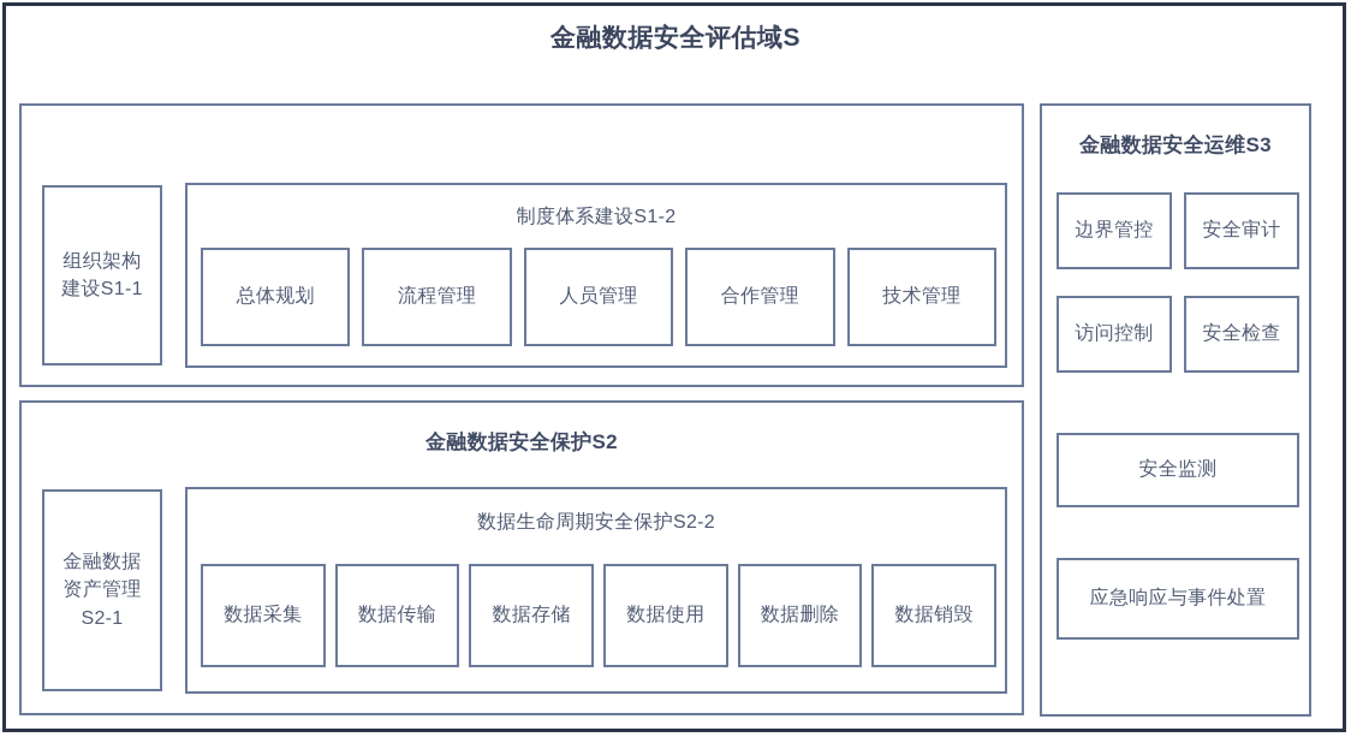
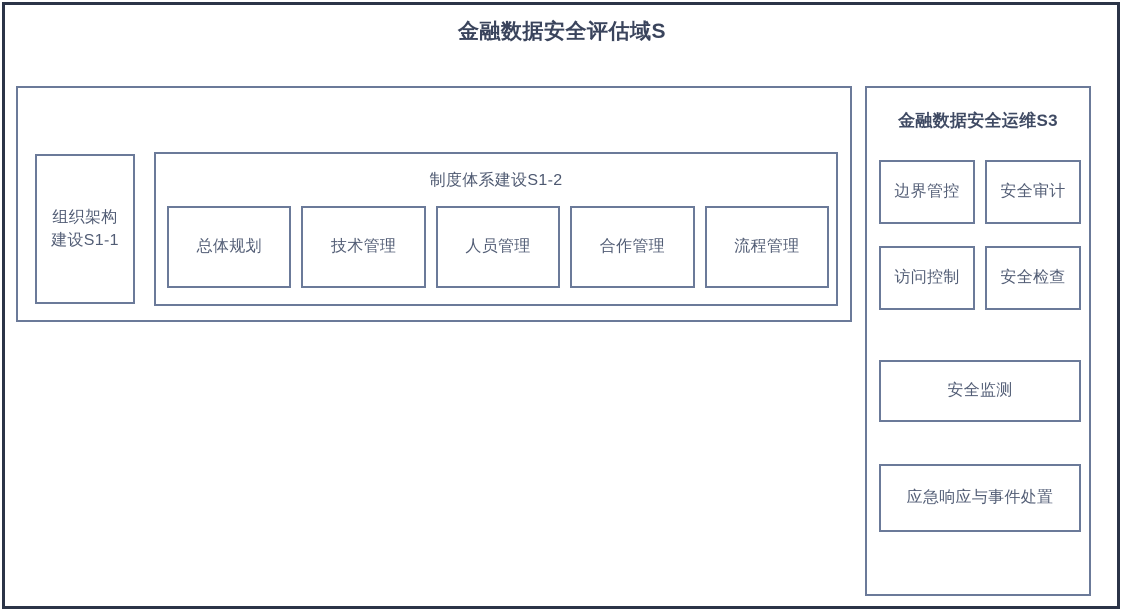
  金融数据安全评估域S
  组织架构
  建设S1-1
  制度体系建设S1-2
  总体规划
- 流程管理
+ 技术管理
  人员管理
  合作管理
- 技术管理
+ 流程管理
- 金融数据安全保护S2
- 金融数据
- 资产管理
- S2-1
- 数据生命周期安全保护S2-2
- 数据采集
- 数据传输
- 数据存储
- 数据使用
- 数据删除
- 数据销毁
  金融数据安全运维S3
  边界管控
  安全审计
  访问控制
  安全检查
  安全监测
  应急响应与事件处置
